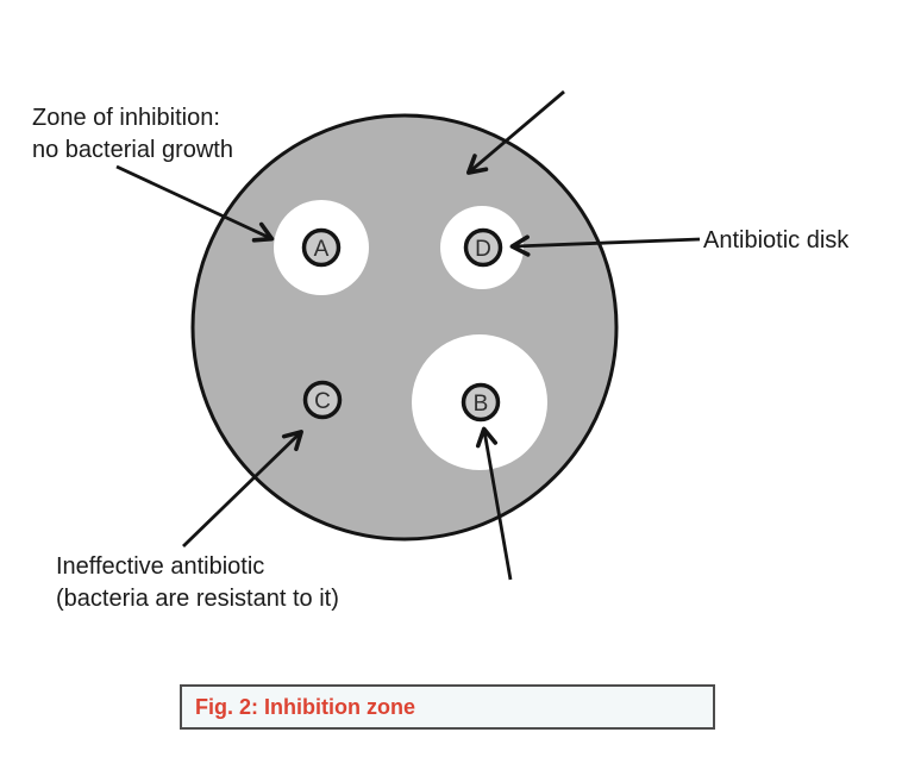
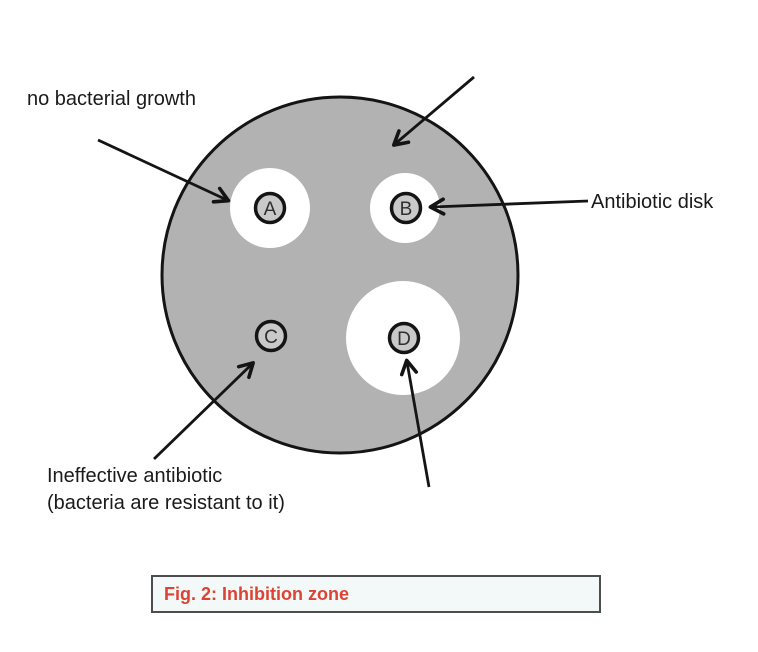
  A
- D
+ B
  C
- B
+ D
- Zone of inhibition:
  no bacterial growth
  Antibiotic disk
  Ineffective antibiotic
  (bacteria are resistant to it)
  Fig. 2: Inhibition zone
